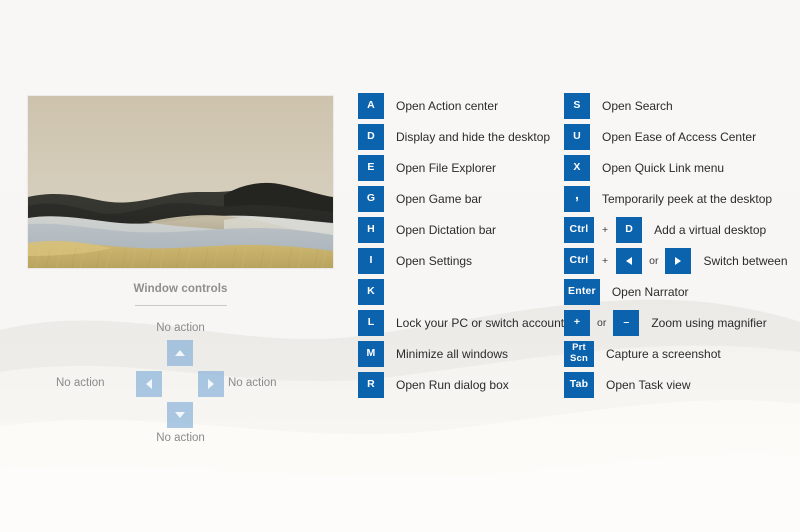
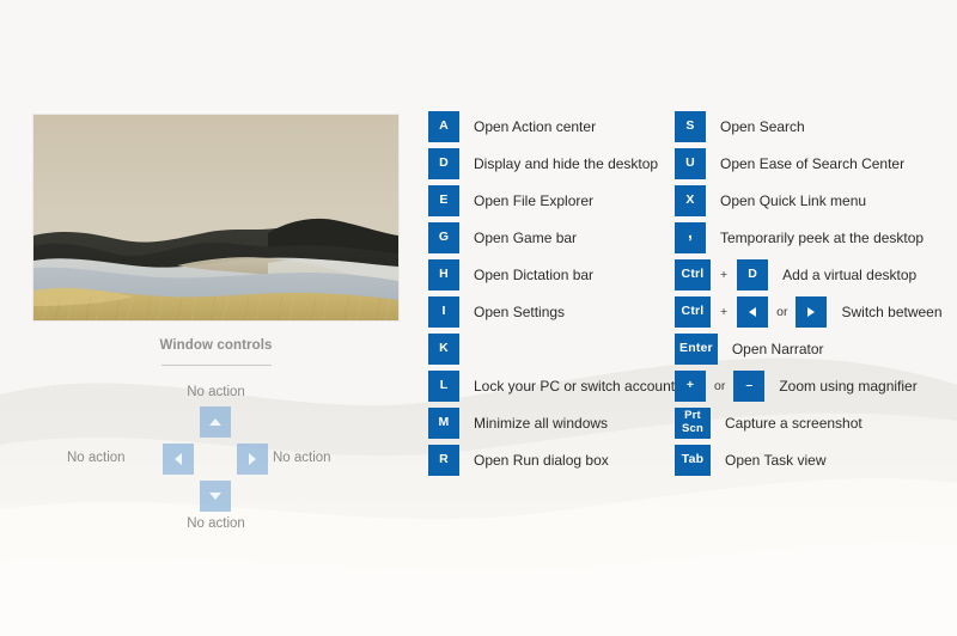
  Window controls
  No action
  No action
  No action
  No action
  A
  Open Action center
  D
  Display and hide the desktop
  E
  Open File Explorer
  G
  Open Game bar
  H
  Open Dictation bar
  I
  Open Settings
  K
  L
  Lock your PC or switch account
  M
  Minimize all windows
  R
  Open Run dialog box
  S
  Open Search
  U
- Open Ease of Access Center
+ Open Ease of Search Center
  X
  Open Quick Link menu
  ,
  Temporarily peek at the desktop
  Ctrl
  +
  D
  Add a virtual desktop
  Ctrl
  +
  or
  Switch between
  Enter
  Open Narrator
  +
  or
  –
  Zoom using magnifier
  Prt
  Scn
  Capture a screenshot
  Tab
  Open Task view
